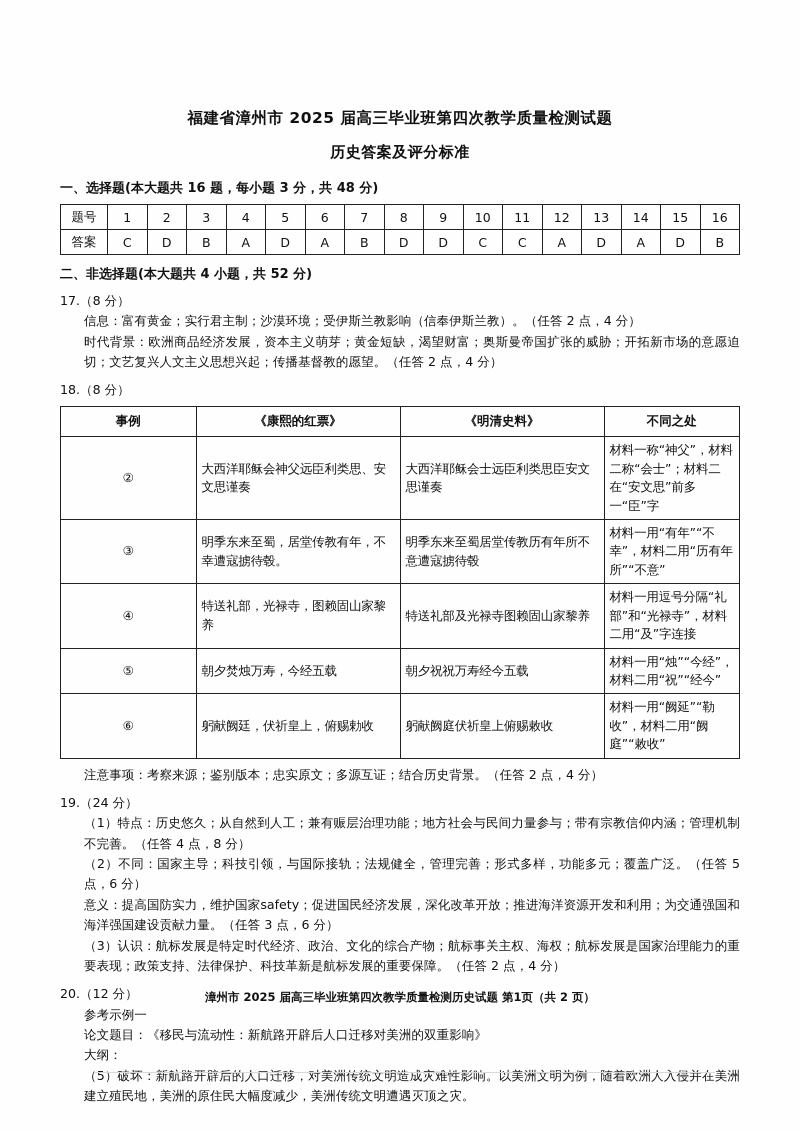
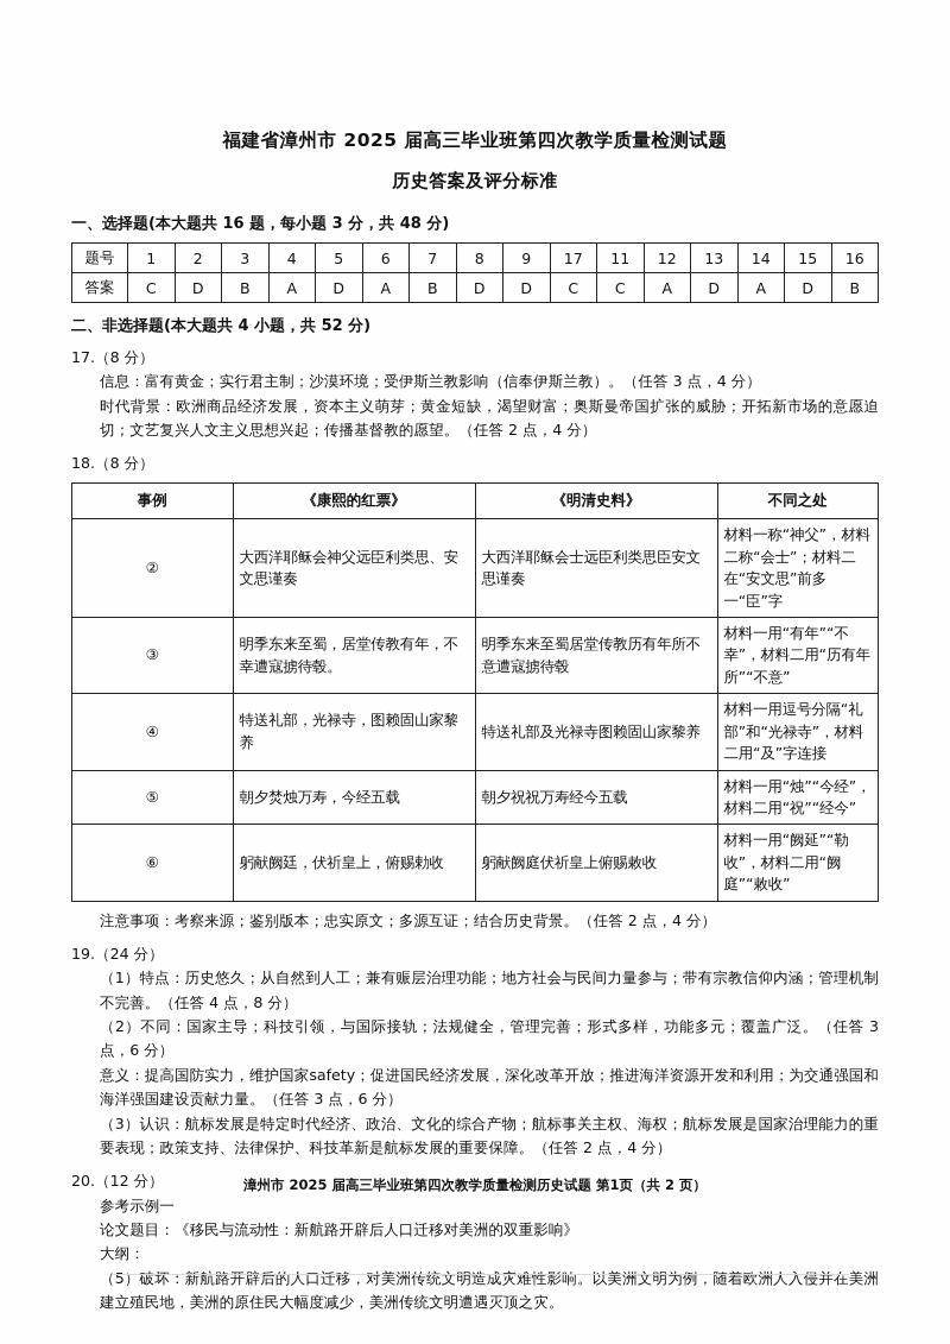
  福建省漳州市 2025 届高三毕业班第四次教学质量检测试题
  历史答案及评分标准
  一、选择题(本大题共 16 题，每小题 3 分，共 48 分)
- 题号	1	2	3	4	5	6	7	8	9	10	11	12	13	14	15	16
+ 题号	1	2	3	4	5	6	7	8	9	17	11	12	13	14	15	16
  答案	C	D	B	A	D	A	B	D	D	C	C	A	D	A	D	B
  二、非选择题(本大题共 4 小题，共 52 分)
  17.（8 分）
- 信息：富有黄金；实行君主制；沙漠环境；受伊斯兰教影响（信奉伊斯兰教）。（任答 2 点，4 分）
+ 信息：富有黄金；实行君主制；沙漠环境；受伊斯兰教影响（信奉伊斯兰教）。（任答 3 点，4 分）
  时代背景：欧洲商品经济发展，资本主义萌芽；黄金短缺，渴望财富；奥斯曼帝国扩张的威胁；开拓新市场的意愿迫切；文艺复兴人文主义思想兴起；传播基督教的愿望。（任答 2 点，4 分）
  18.（8 分）
  事例	《康熙的红票》	《明清史料》	不同之处
  ②	大西洋耶稣会神父远臣利类思、安文思谨奏	大西洋耶稣会士远臣利类思臣安文思谨奏	材料一称“神父”，材料二称“会士”；材料二在“安文思”前多一“臣”字
  ③	明季东来至蜀，居堂传教有年，不幸遭寇掳待毂。	明季东来至蜀居堂传教历有年所不意遭寇掳待毂	材料一用“有年”“不幸”，材料二用“历有年所”“不意”
  ④	特送礼部，光禄寺，图赖固山家黎养	特送礼部及光禄寺图赖固山家黎养	材料一用逗号分隔“礼部”和“光禄寺”，材料二用“及”字连接
  ⑤	朝夕焚烛万寿，今经五载	朝夕祝祝万寿经今五载	材料一用“烛”“今经”，材料二用“祝”“经今”
  ⑥	躬献阙廷，伏祈皇上，俯赐勅收	躬献阙庭伏祈皇上俯赐敕收	材料一用“阙延”“勒收”，材料二用“阙庭”“敕收”
  注意事项：考察来源；鉴别版本；忠实原文；多源互证；结合历史背景。（任答 2 点，4 分）
  19.（24 分）
  （1）特点：历史悠久；从自然到人工；兼有赈层治理功能；地方社会与民间力量参与；带有宗教信仰内涵；管理机制不完善。（任答 4 点，8 分）
- （2）不同：国家主导；科技引领，与国际接轨；法规健全，管理完善；形式多样，功能多元；覆盖广泛。（任答 5 点，6 分）
+ （2）不同：国家主导；科技引领，与国际接轨；法规健全，管理完善；形式多样，功能多元；覆盖广泛。（任答 3 点，6 分）
  意义：提高国防实力，维护国家safety；促进国民经济发展，深化改革开放；推进海洋资源开发和利用；为交通强国和海洋强国建设贡献力量。（任答 3 点，6 分）
  （3）认识：航标发展是特定时代经济、政治、文化的综合产物；航标事关主权、海权；航标发展是国家治理能力的重要表现；政策支持、法律保护、科技革新是航标发展的重要保障。（任答 2 点，4 分）
  20.（12 分）
  参考示例一
  论文题目：《移民与流动性：新航路开辟后人口迁移对美洲的双重影响》
  大纲：
  （5）破坏：新航路开辟后的人口迁移，对美洲传统文明造成灾难性影响。以美洲文明为例，随着欧洲人入侵并在美洲建立殖民地，美洲的原住民大幅度减少，美洲传统文明遭遇灭顶之灾。
  漳州市 2025 届高三毕业班第四次教学质量检测历史试题 第1页（共 2 页）
